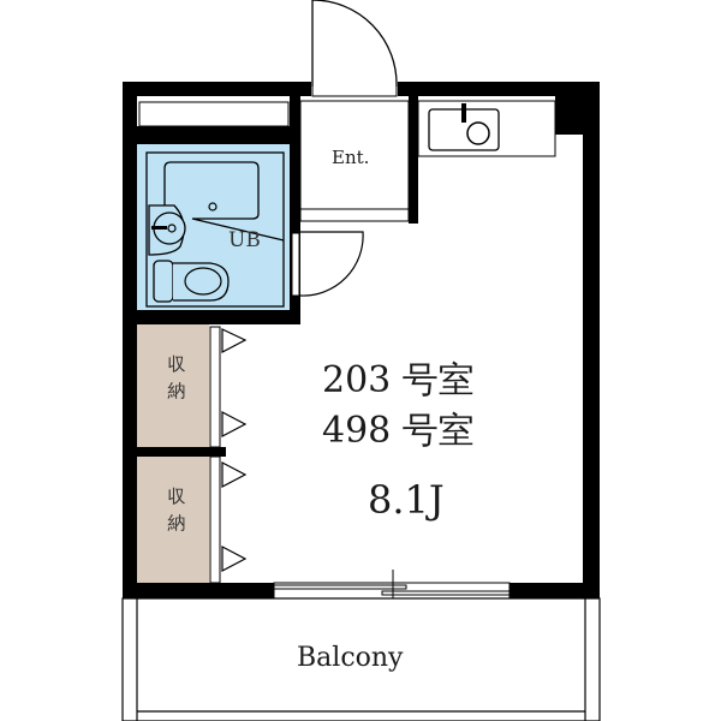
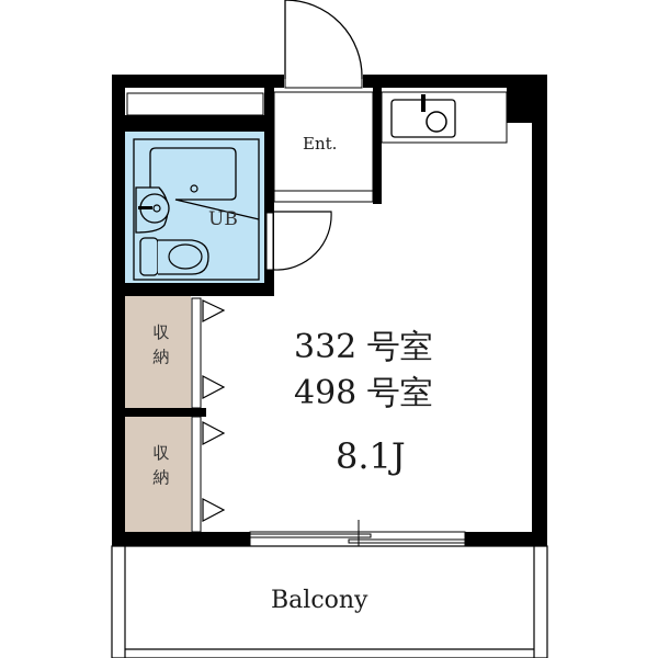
  Ent.
  UB
- 203 号室
+ 332 号室
  498 号室
  8.1J
  収
  納
  収
  納
  Balcony
